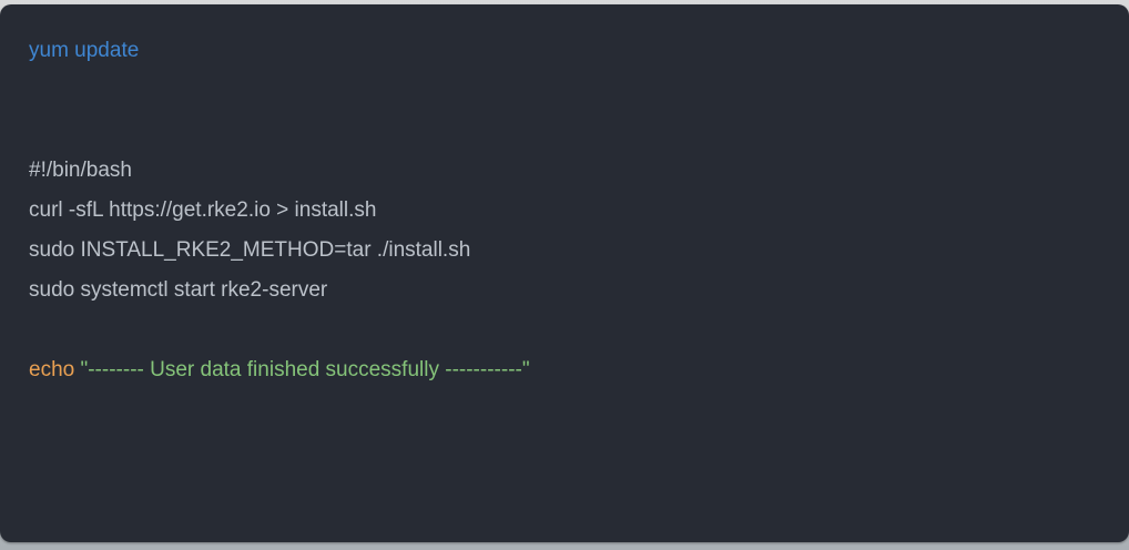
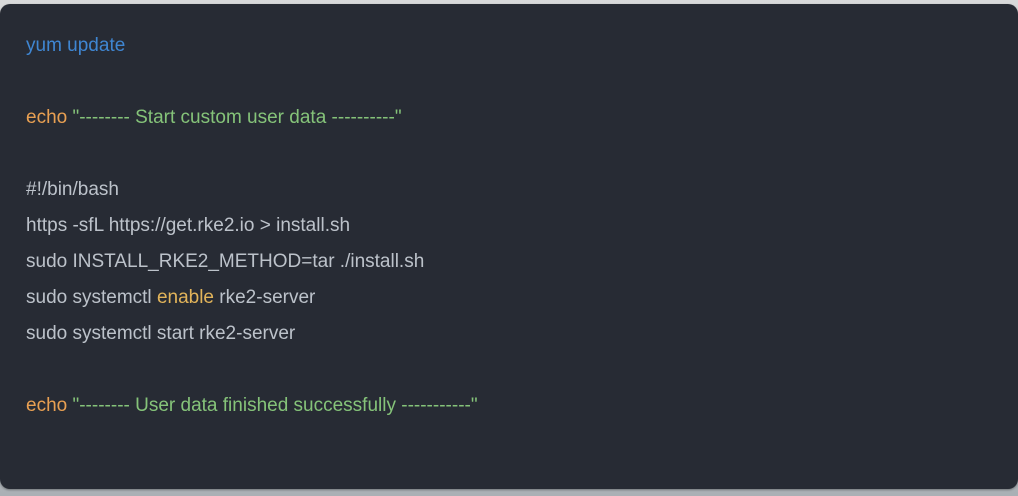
  yum update
+ echo "-------- Start custom user data ----------"
  #!/bin/bash
- curl -sfL https://get.rke2.io > install.sh
+ https -sfL https://get.rke2.io > install.sh
  sudo INSTALL_RKE2_METHOD=tar ./install.sh
+ sudo systemctl enable rke2-server
  sudo systemctl start rke2-server
  echo "-------- User data finished successfully -----------"
